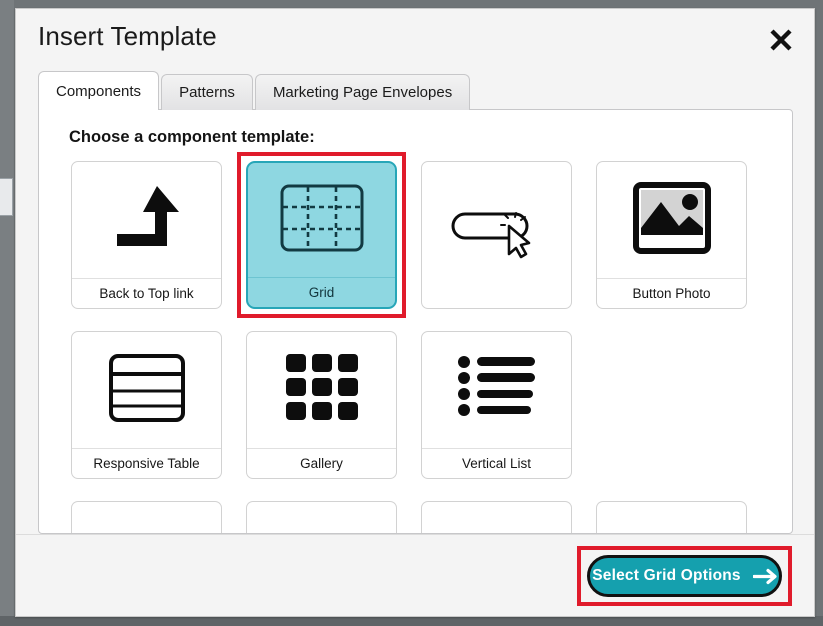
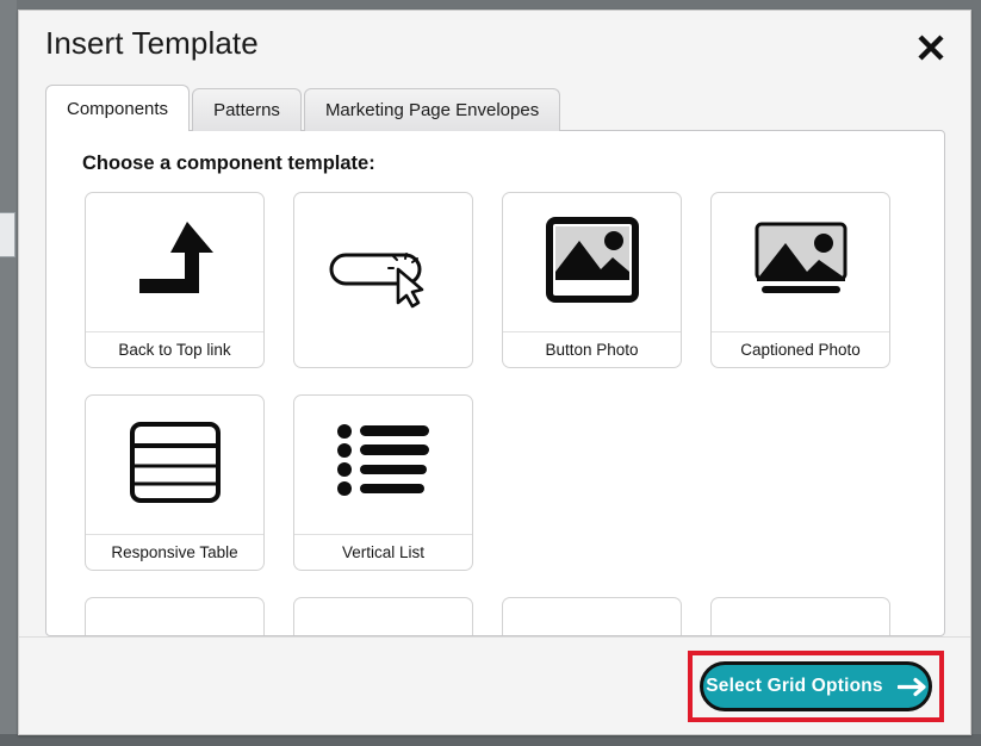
  Insert Template
  Components
  Patterns
  Marketing Page Envelopes
  Choose a component template:
  Back to Top link
- Grid
  Button Photo
+ Captioned Photo
  Responsive Table
- Gallery
  Vertical List
  Select Grid Options
